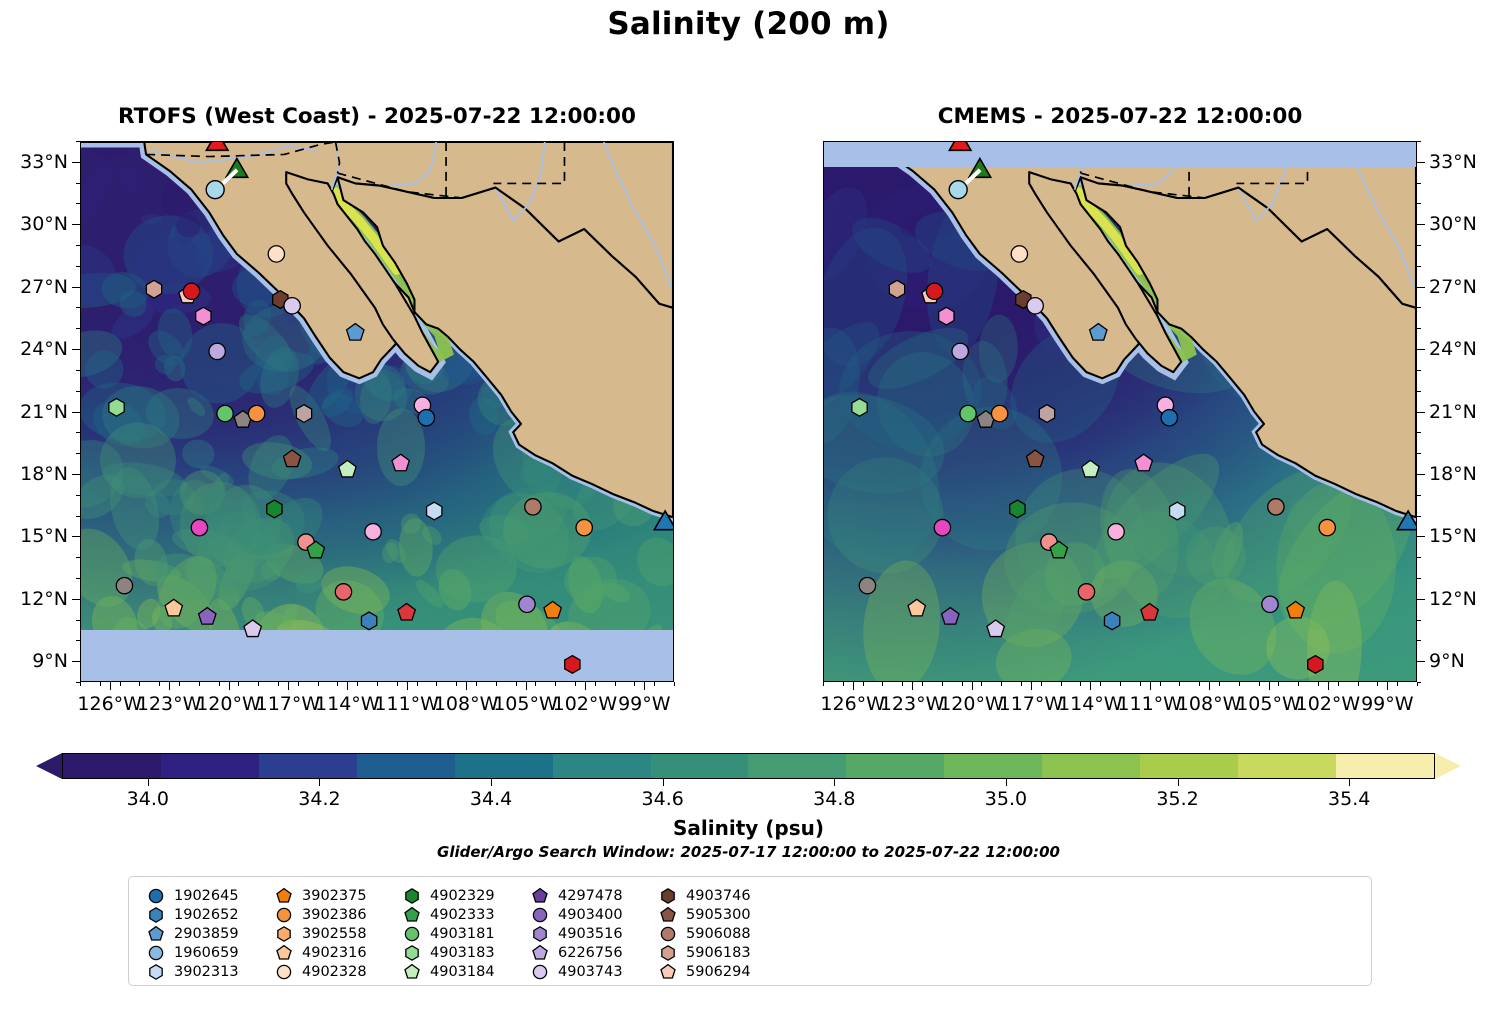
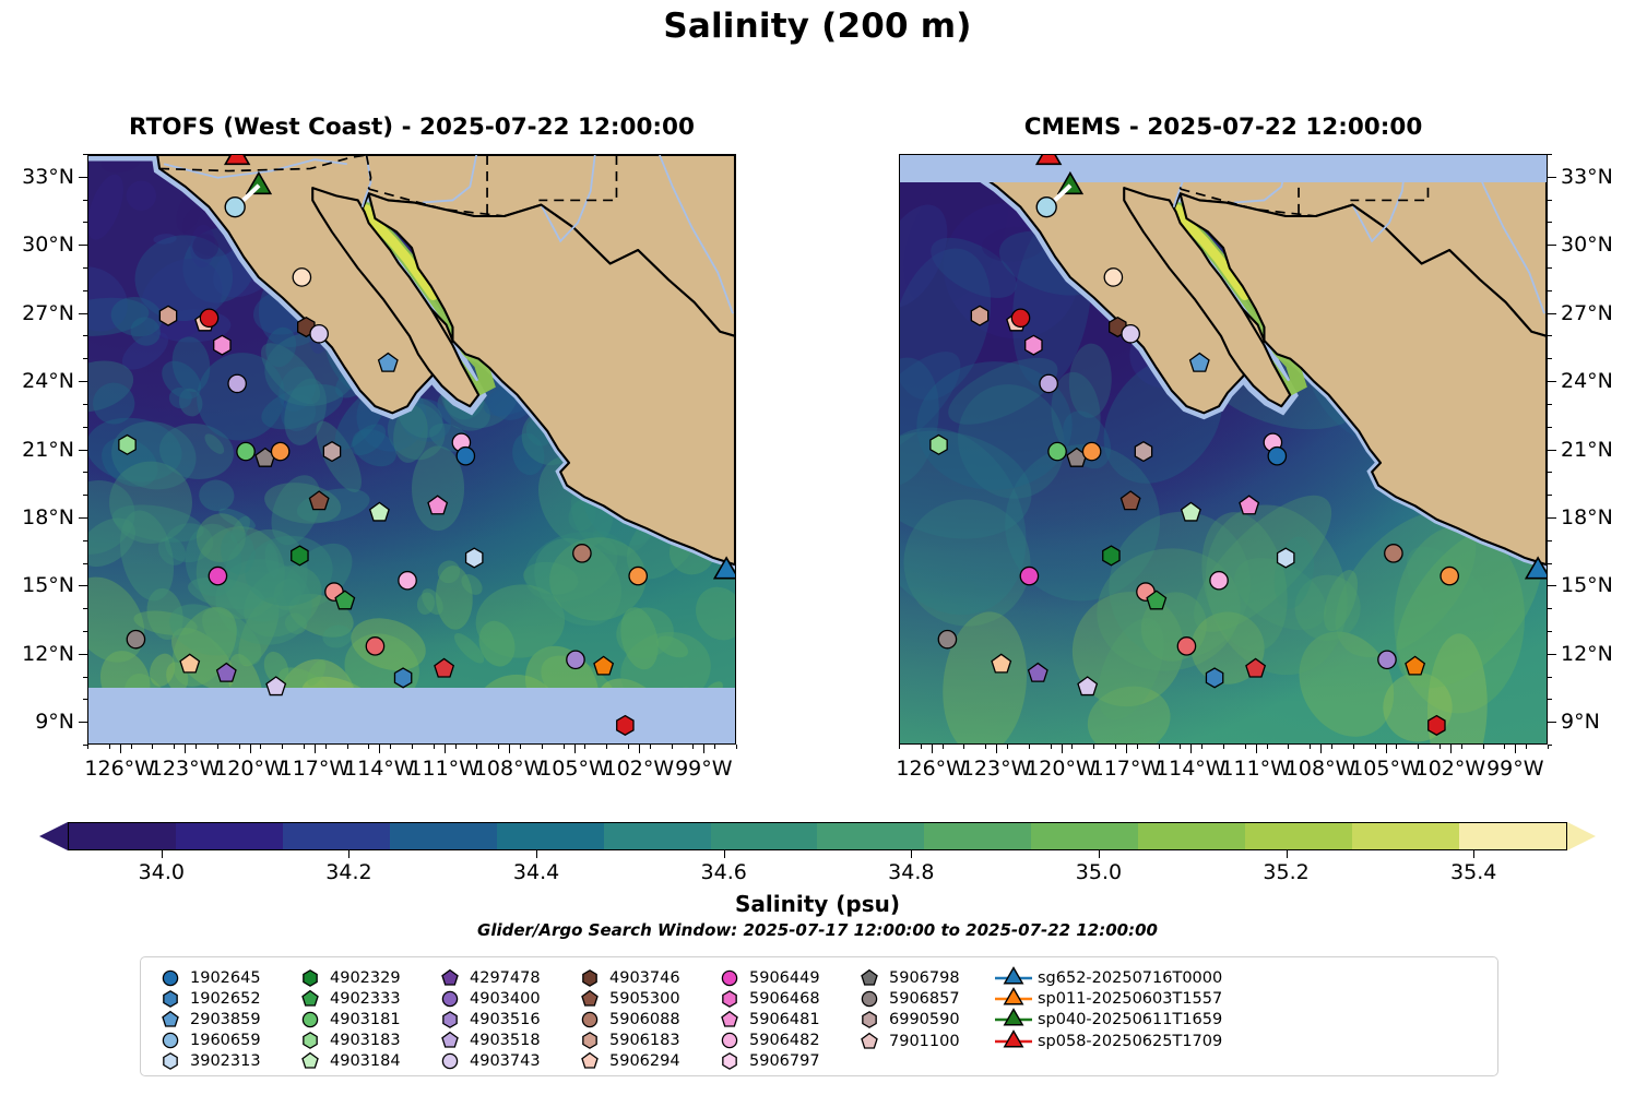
  Salinity (200 m)
  RTOFS (West Coast) - 2025-07-22 12:00:00
  CMEMS - 2025-07-22 12:00:00
  Salinity (psu)
  Glider/Argo Search Window: 2025-07-17 12:00:00 to 2025-07-22 12:00:00
  1902645
  1902652
  2903859
  1960659
  3902313
- 3902375
- 3902386
- 3902558
- 4902316
- 4902328
  4902329
  4902333
  4903181
  4903183
  4903184
  4297478
  4903400
  4903516
- 6226756
+ 4903518
  4903743
  4903746
  5905300
  5906088
  5906183
  5906294
+ 5906449
+ 5906468
+ 5906481
+ 5906482
+ 5906797
+ 5906798
+ 5906857
+ 6990590
+ 7901100
+ sg652-20250716T0000
+ sp011-20250603T1557
+ sp040-20250611T1659
+ sp058-20250625T1709
  126°W
  123°W
  120°W
  117°W
  114°W
  111°W
  108°W
  105°W
  102°W
  99°W
  9°N
  12°N
  15°N
  18°N
  21°N
  24°N
  27°N
  30°N
  33°N
  126°W
  123°W
  120°W
  117°W
  114°W
  111°W
  108°W
  105°W
  102°W
  99°W
  9°N
  12°N
  15°N
  18°N
  21°N
  24°N
  27°N
  30°N
  33°N
  34.0
  34.2
  34.4
  34.6
  34.8
  35.0
  35.2
  35.4
